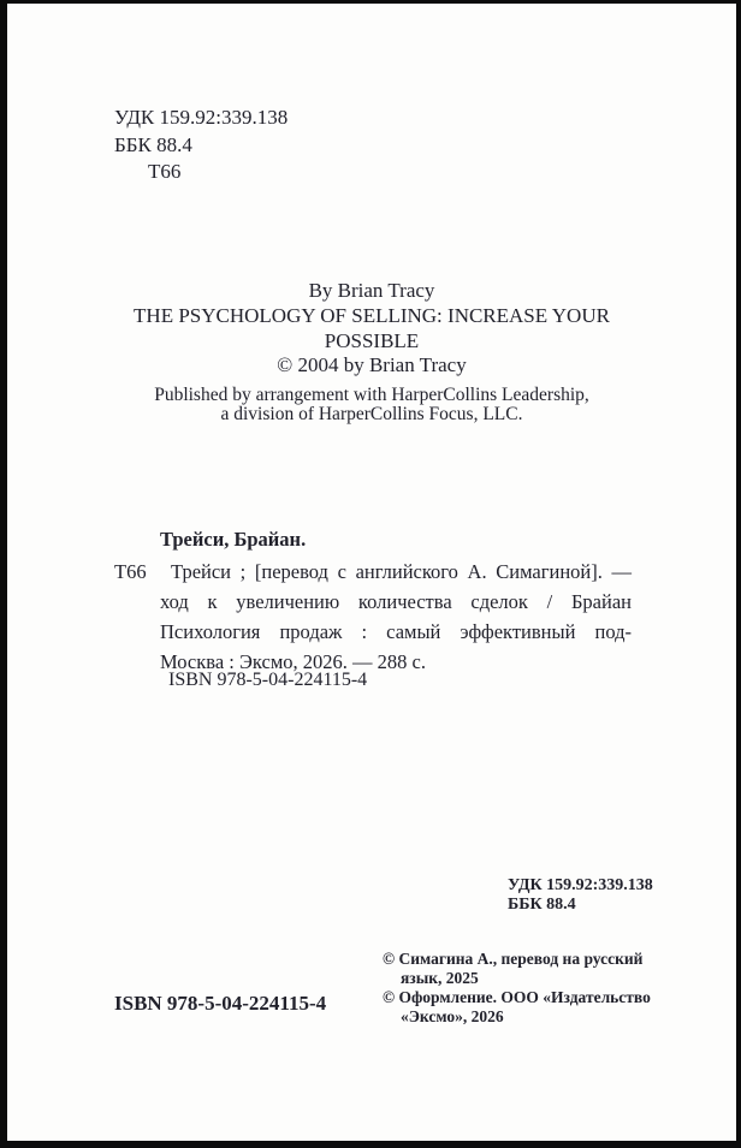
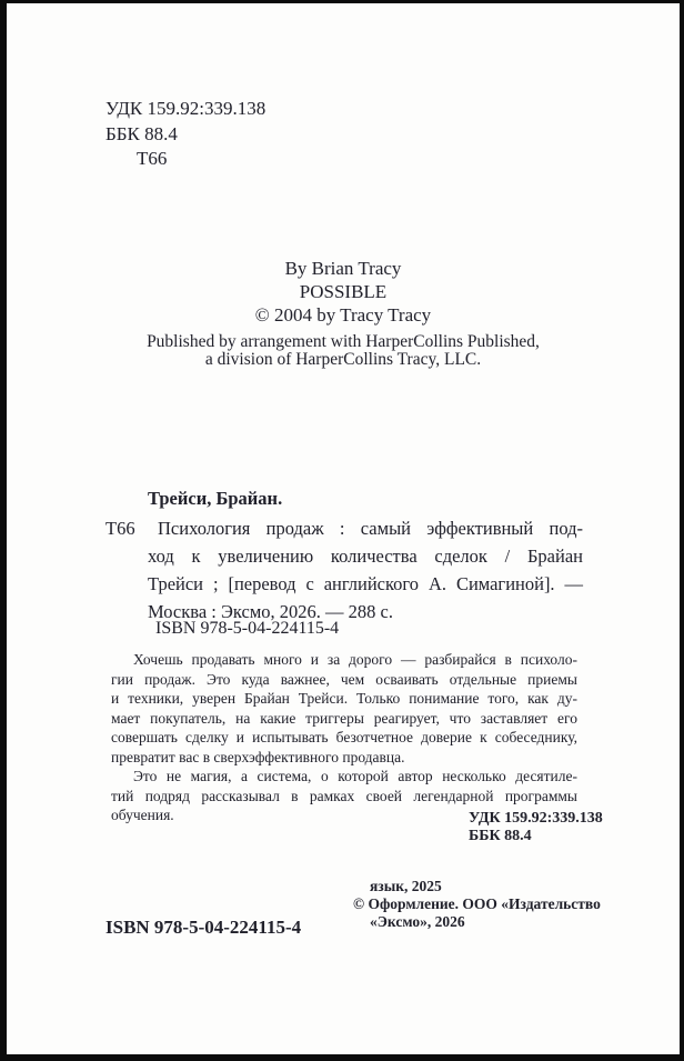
  УДК 159.92:339.138
  ББК 88.4
  Т66
  By Brian Tracy
- THE PSYCHOLOGY OF SELLING: INCREASE YOUR
  POSSIBLE
- © 2004 by Brian Tracy
+ © 2004 by Tracy Tracy
- Published by arrangement with HarperCollins Leadership,
+ Published by arrangement with HarperCollins Published,
- a division of HarperCollins Focus, LLC.
+ a division of HarperCollins Tracy, LLC.
  Трейси, Брайан.
  Т66
- Трейси ; [перевод с английского А. Симагиной]. —
+ Психология продаж : самый эффективный под-
  ход к увеличению количества сделок / Брайан
- Психология продаж : самый эффективный под-
+ Трейси ; [перевод с английского А. Симагиной]. —
  Москва : Эксмо, 2026. — 288 с.
  ISBN 978-5-04-224115-4
+ Хочешь продавать много и за дорого — разбирайся в психоло-
+ гии продаж. Это куда важнее, чем осваивать отдельные приемы
+ и техники, уверен Брайан Трейси. Только понимание того, как ду-
+ мает покупатель, на какие триггеры реагирует, что заставляет его
+ совершать сделку и испытывать безотчетное доверие к собеседнику,
+ превратит вас в сверхэффективного продавца.
+ Это не магия, а система, о которой автор несколько десятиле-
+ тий подряд рассказывал в рамках своей легендарной программы
+ обучения.
  УДК 159.92:339.138
  ББК 88.4
- © Симагина А., перевод на русский
  язык, 2025
  © Оформление. ООО «Издательство
  «Эксмо», 2026
  ISBN 978-5-04-224115-4
